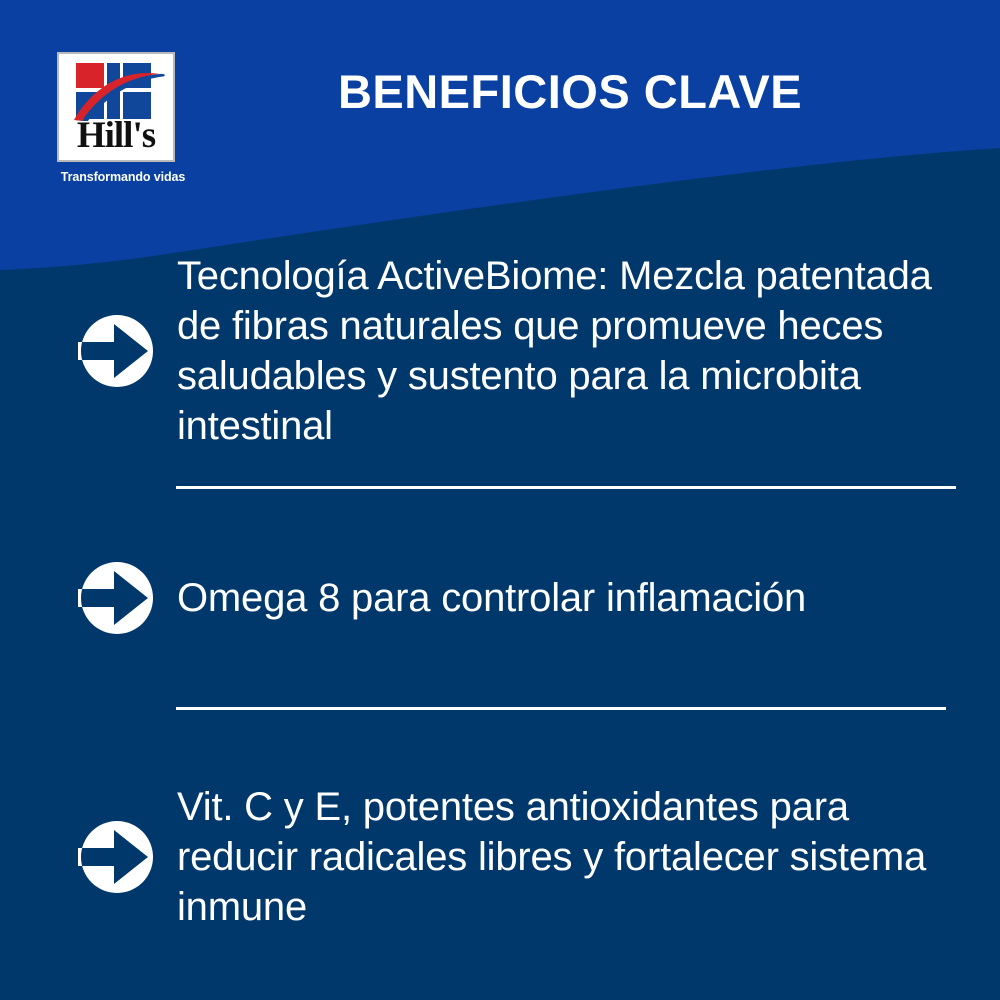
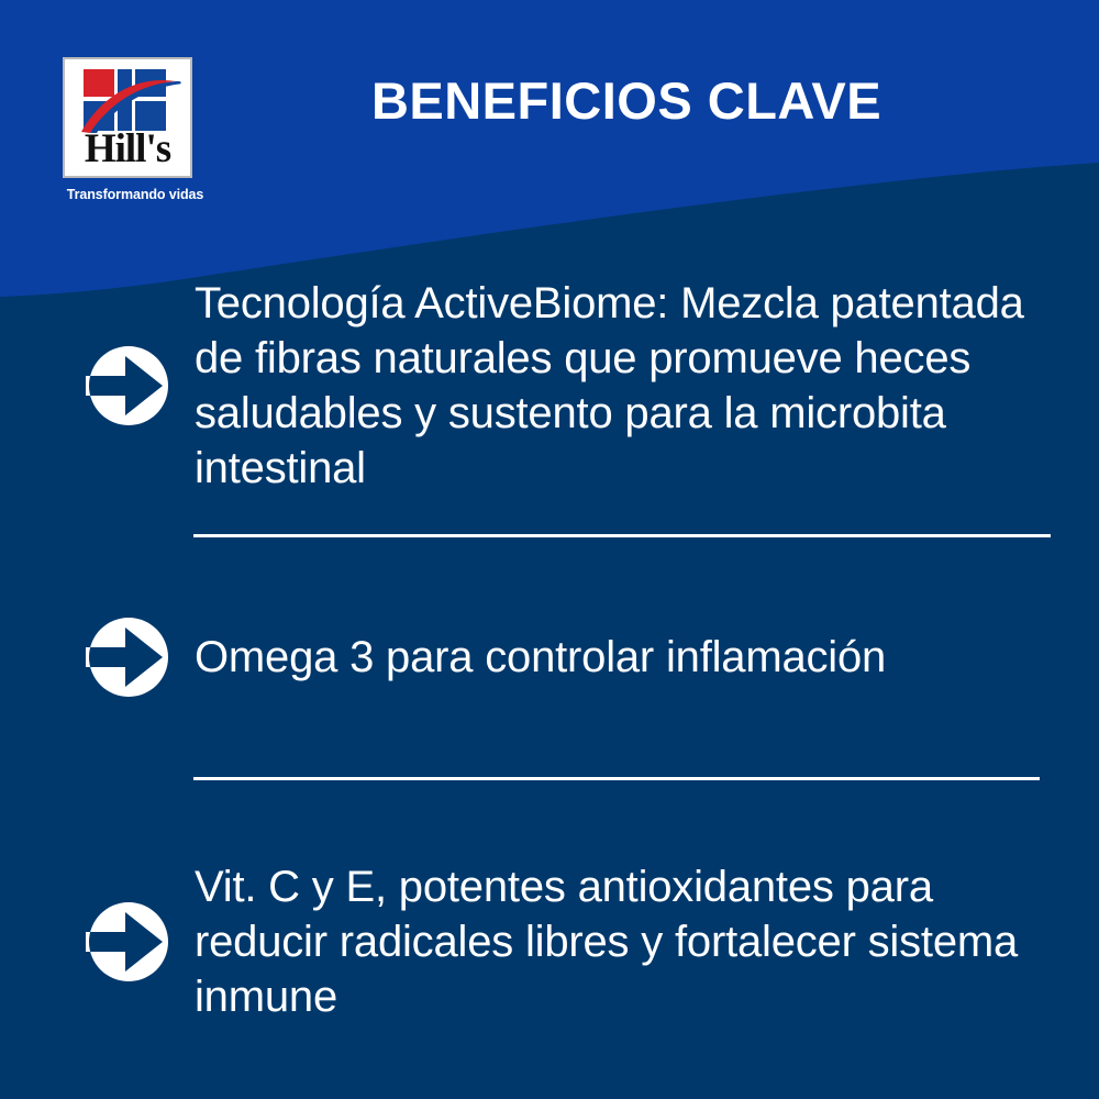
  Hill's
  Transformando vidas
  BENEFICIOS CLAVE
  Tecnología ActiveBiome: Mezcla patentada de fibras naturales que promueve heces saludables y sustento para la microbita intestinal
- Omega 8 para controlar inflamación
+ Omega 3 para controlar inflamación
  Vit. C y E, potentes antioxidantes para reducir radicales libres y fortalecer sistema inmune
